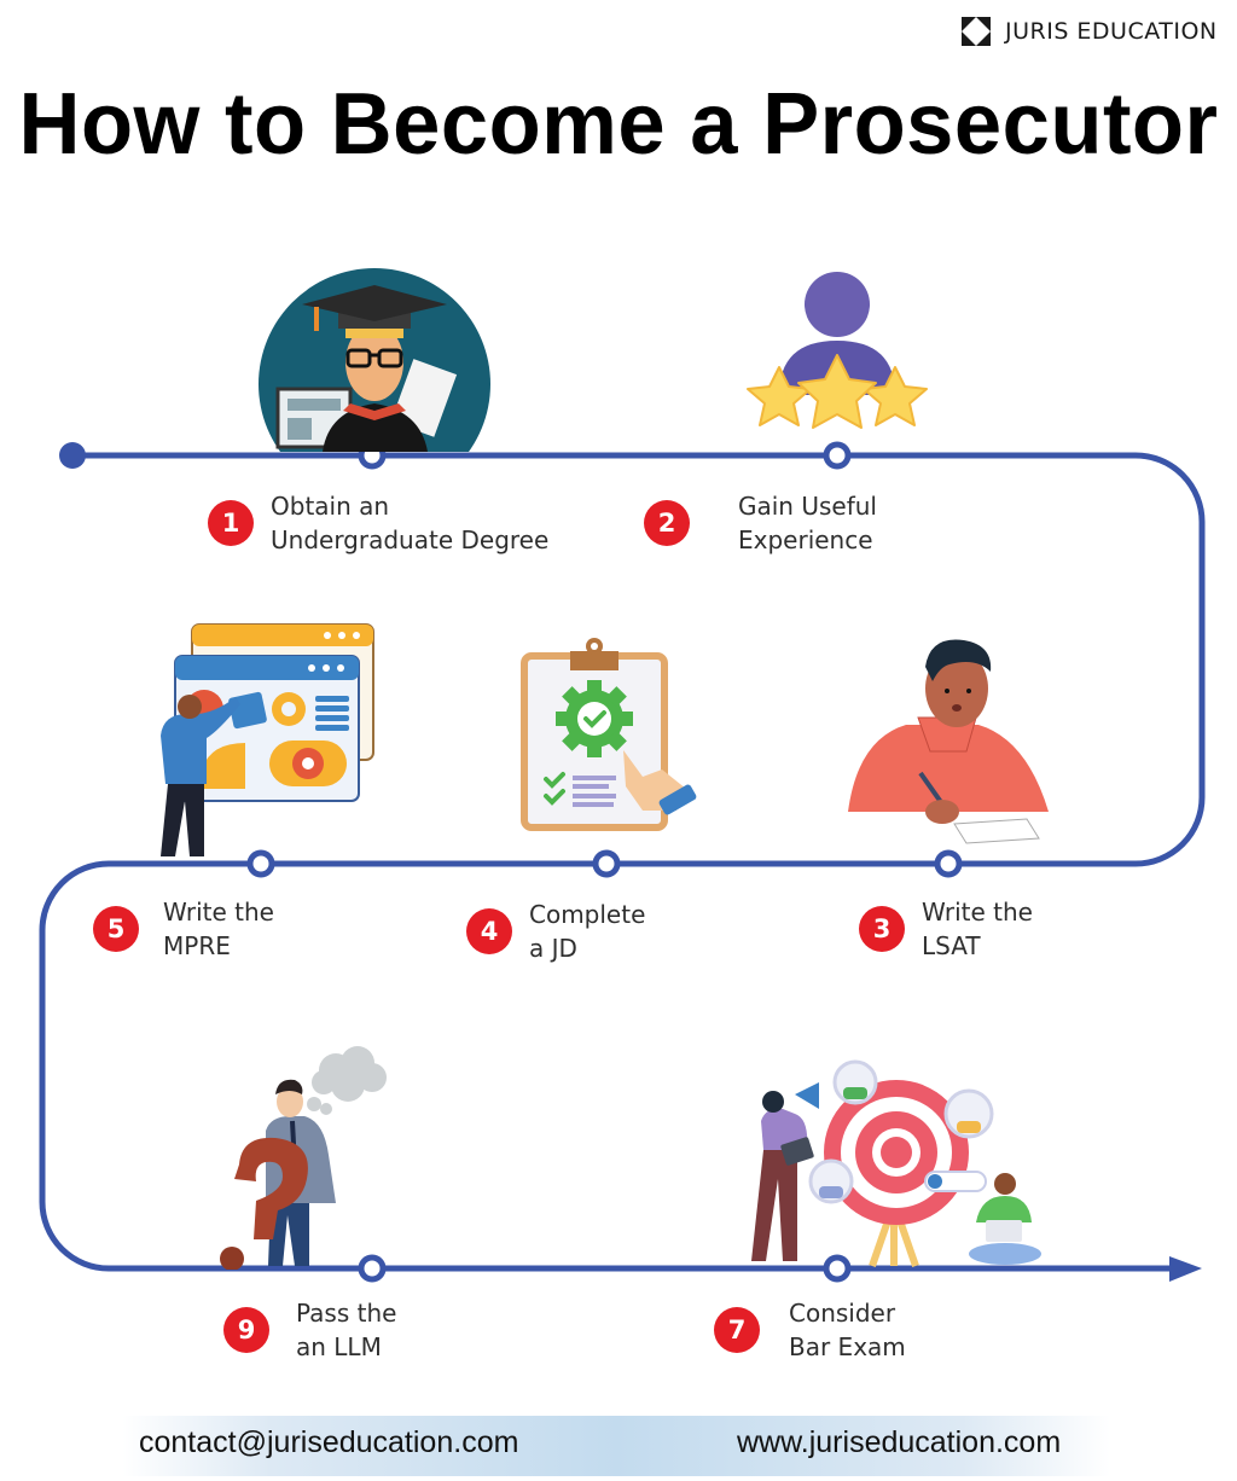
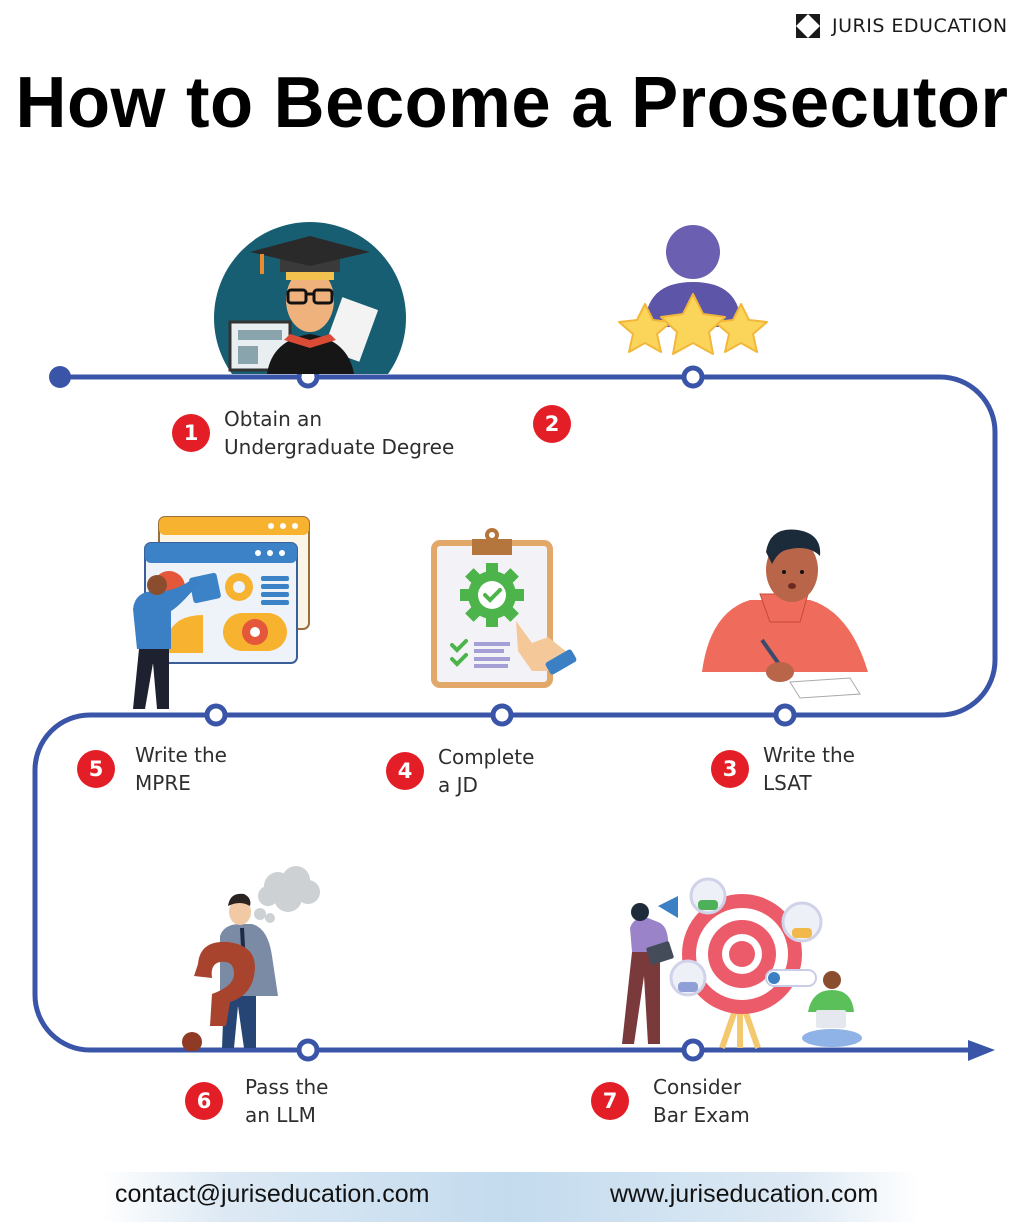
  JURIS EDUCATION
  How to Become a Prosecutor
  1
  Obtain an
  Undergraduate Degree
  2
- Gain Useful
- Experience
  3
  Write the
  LSAT
  4
  Complete
  a JD
  5
  Write the
  MPRE
- 9
+ 6
  Pass the
  an LLM
  7
  Consider
  Bar Exam
  contact@juriseducation.com
  www.juriseducation.com
